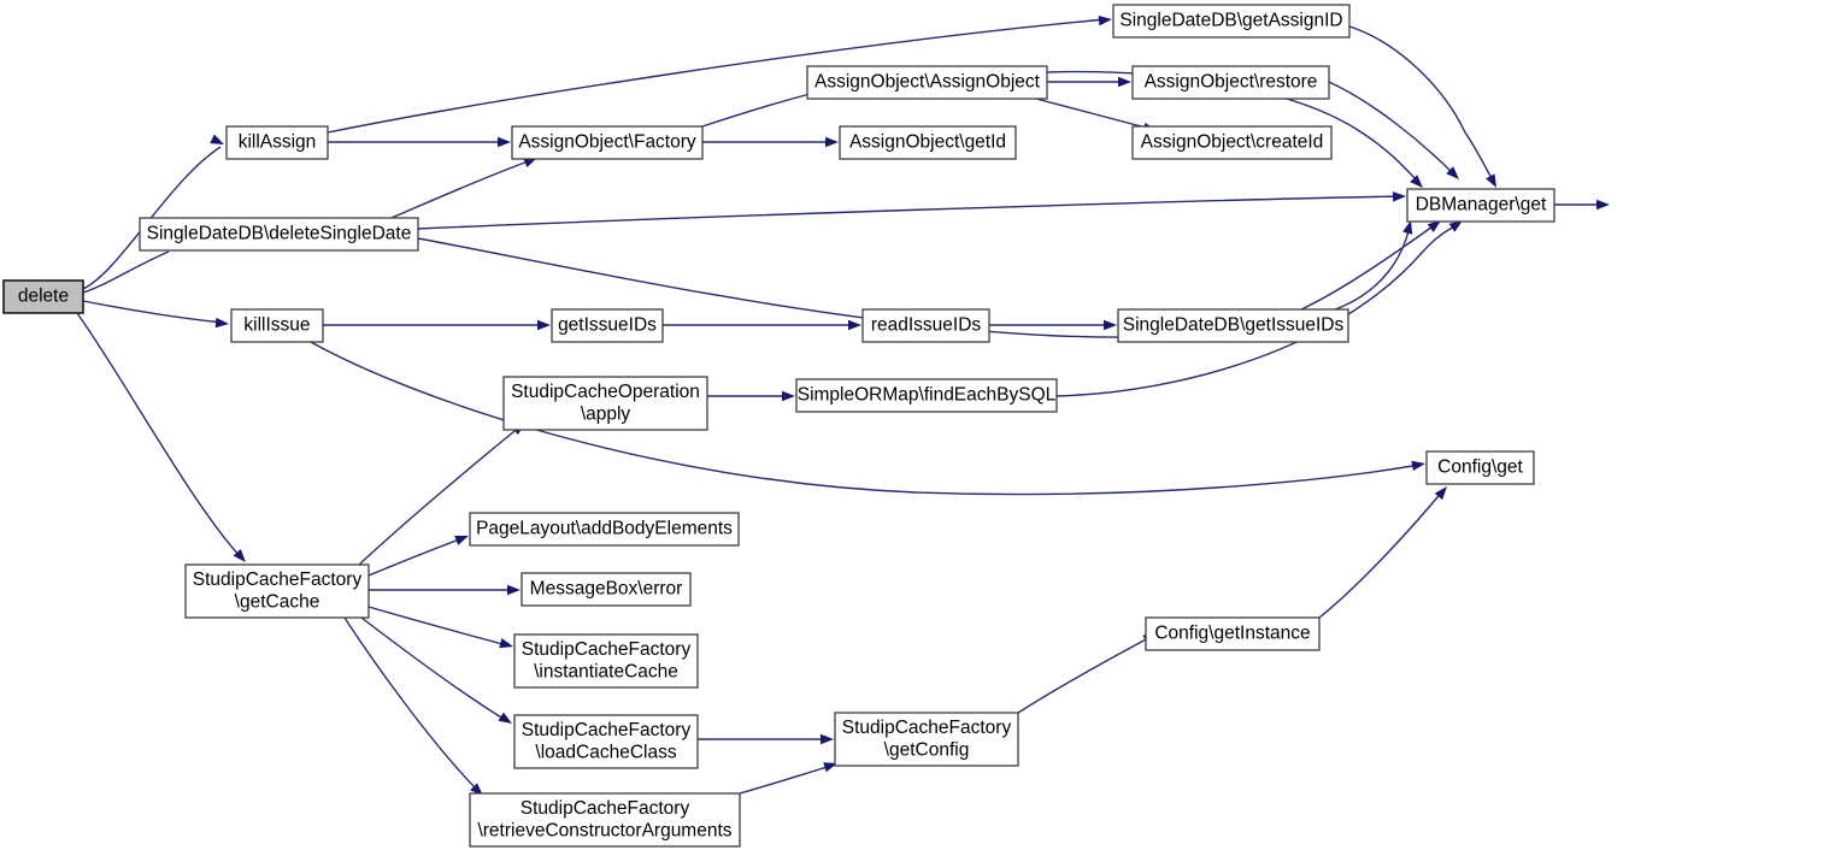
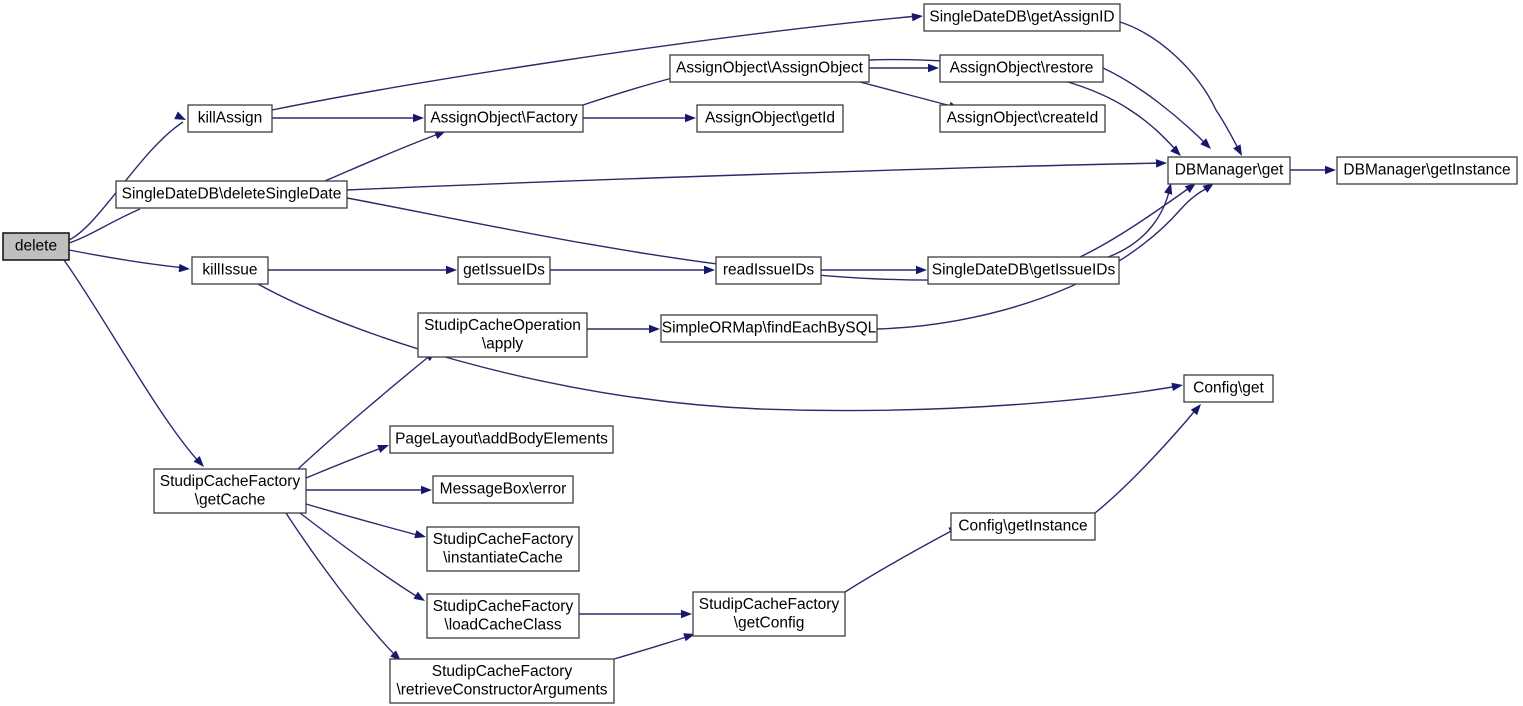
  delete
  killAssign
  SingleDateDB\deleteSingleDate
  killIssue
  StudipCacheFactory
  \getCache
  SingleDateDB\getAssignID
  AssignObject\AssignObject
  AssignObject\restore
  AssignObject\Factory
  AssignObject\getId
  AssignObject\createId
  DBManager\get
+ DBManager\getInstance
  getIssueIDs
  readIssueIDs
  SingleDateDB\getIssueIDs
  StudipCacheOperation
  \apply
  SimpleORMap\findEachBySQL
  Config\get
  PageLayout\addBodyElements
  MessageBox\error
  StudipCacheFactory
  \instantiateCache
  StudipCacheFactory
  \loadCacheClass
  StudipCacheFactory
  \getConfig
  StudipCacheFactory
  \retrieveConstructorArguments
  Config\getInstance
